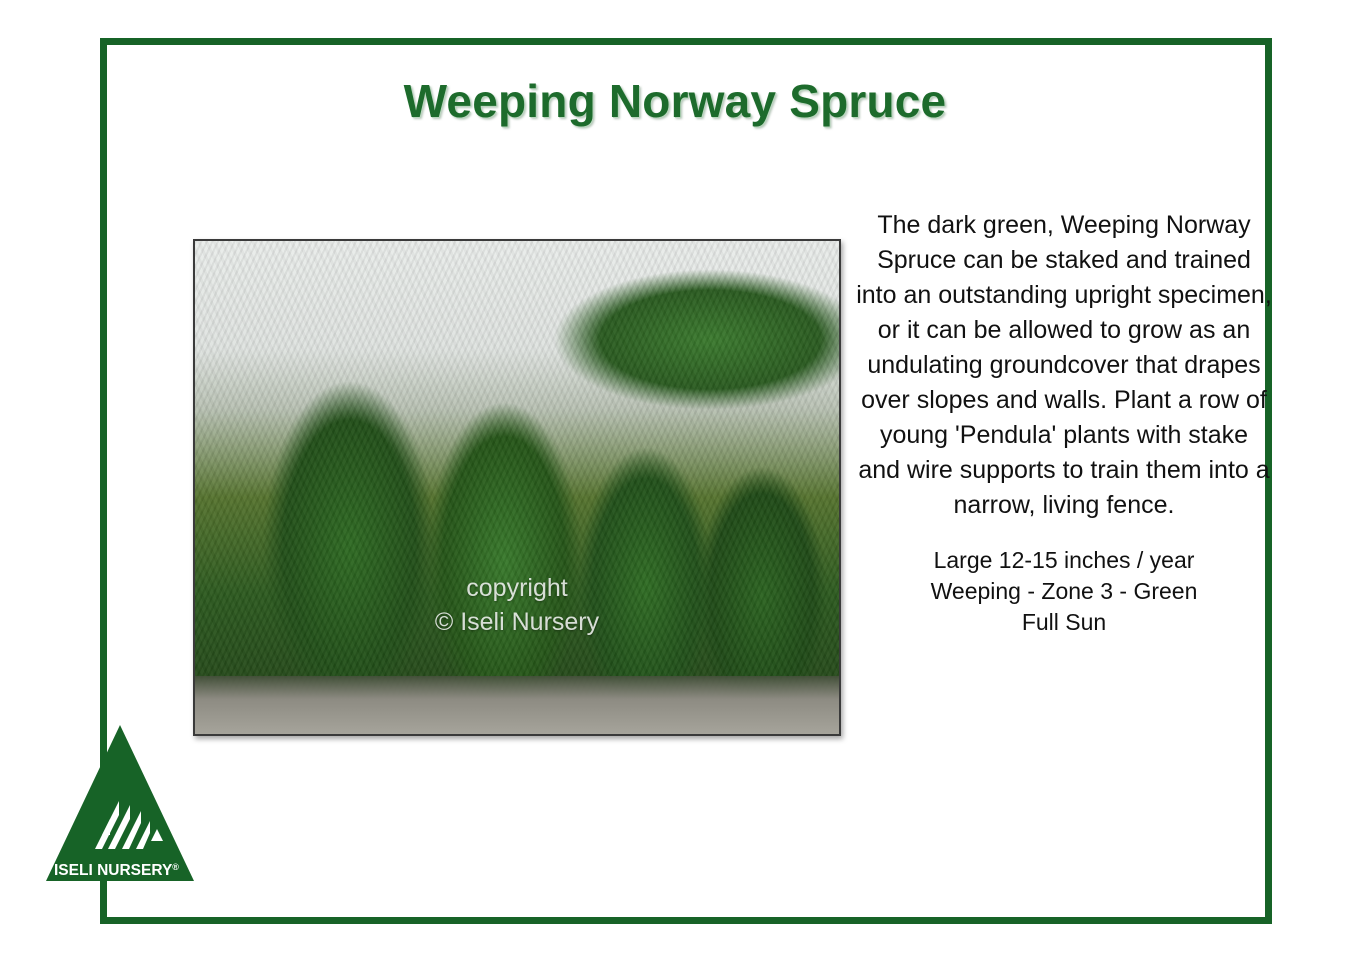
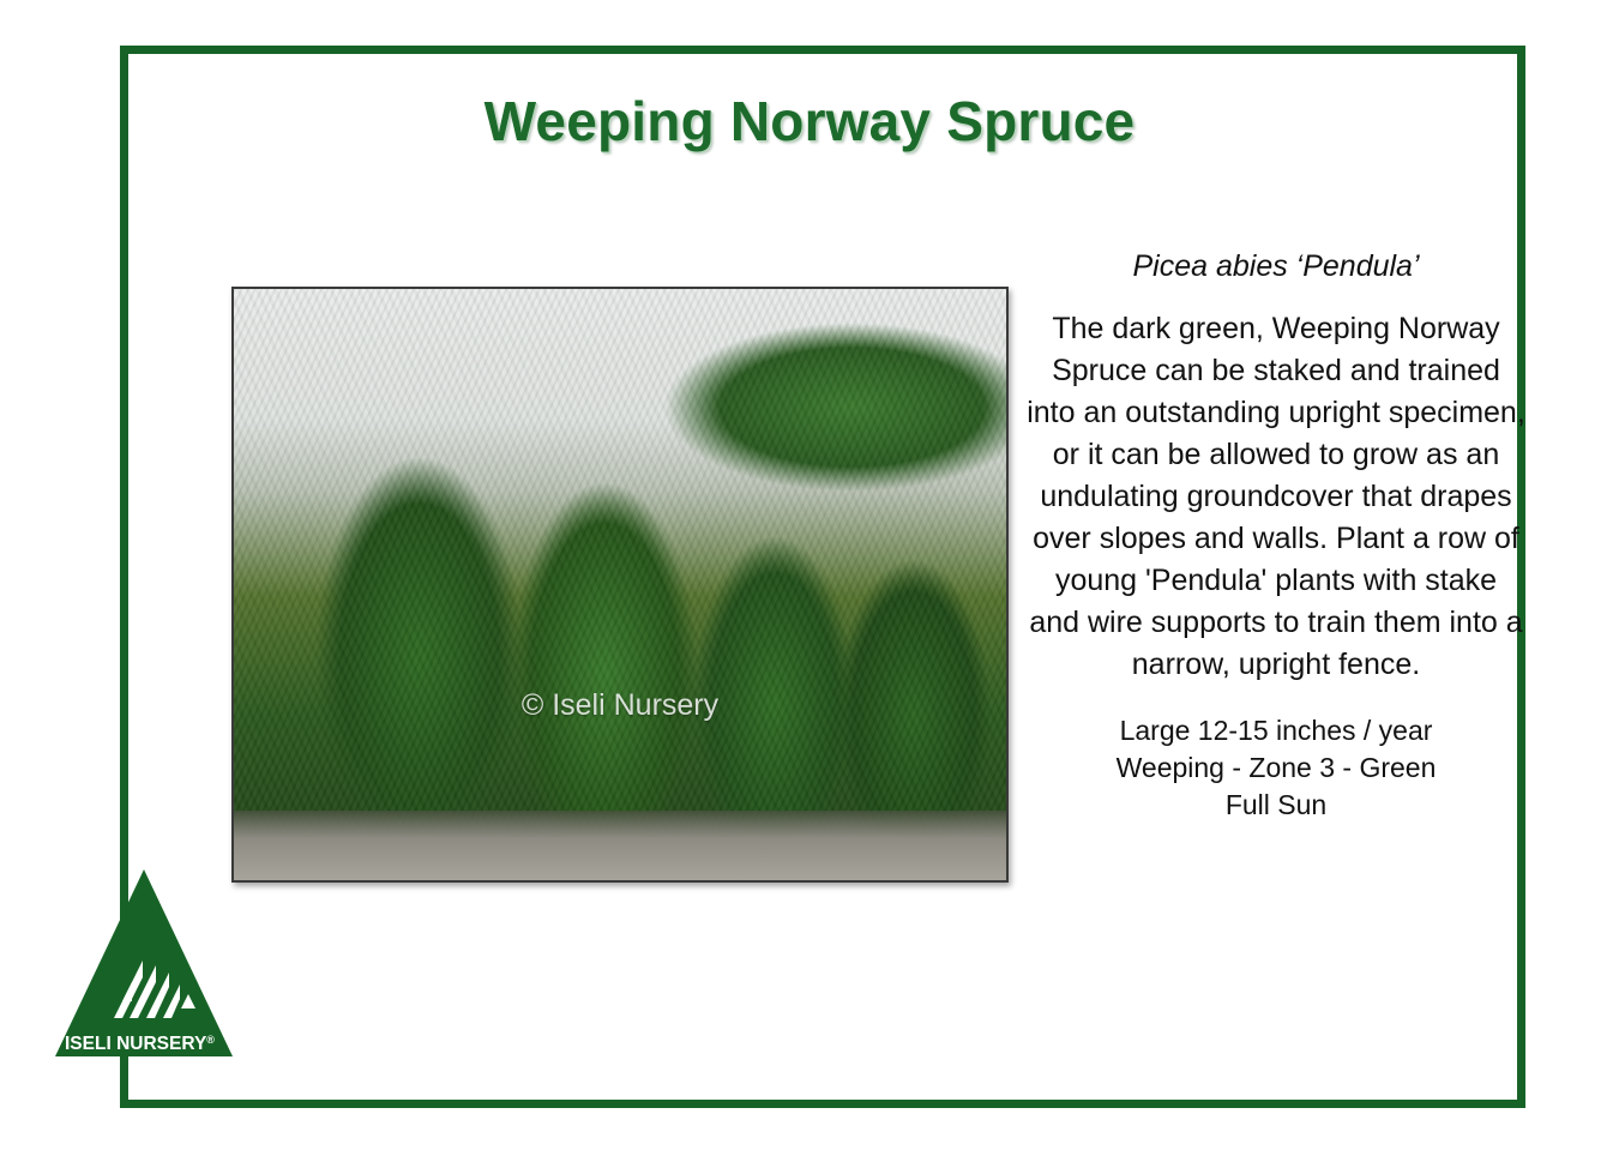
  Weeping Norway Spruce
- copyright
  © Iseli Nursery
+ Picea abies ‘Pendula’
- The dark green, Weeping Norway Spruce can be staked and trained into an outstanding upright specimen, or it can be allowed to grow as an undulating groundcover that drapes over slopes and walls. Plant a row of young 'Pendula' plants with stake and wire supports to train them into a narrow, living fence.
+ The dark green, Weeping Norway Spruce can be staked and trained into an outstanding upright specimen, or it can be allowed to grow as an undulating groundcover that drapes over slopes and walls. Plant a row of young 'Pendula' plants with stake and wire supports to train them into a narrow, upright fence.
  Large 12-15 inches / year
  Weeping - Zone 3 - Green
  Full Sun
  ISELI NURSERY®
